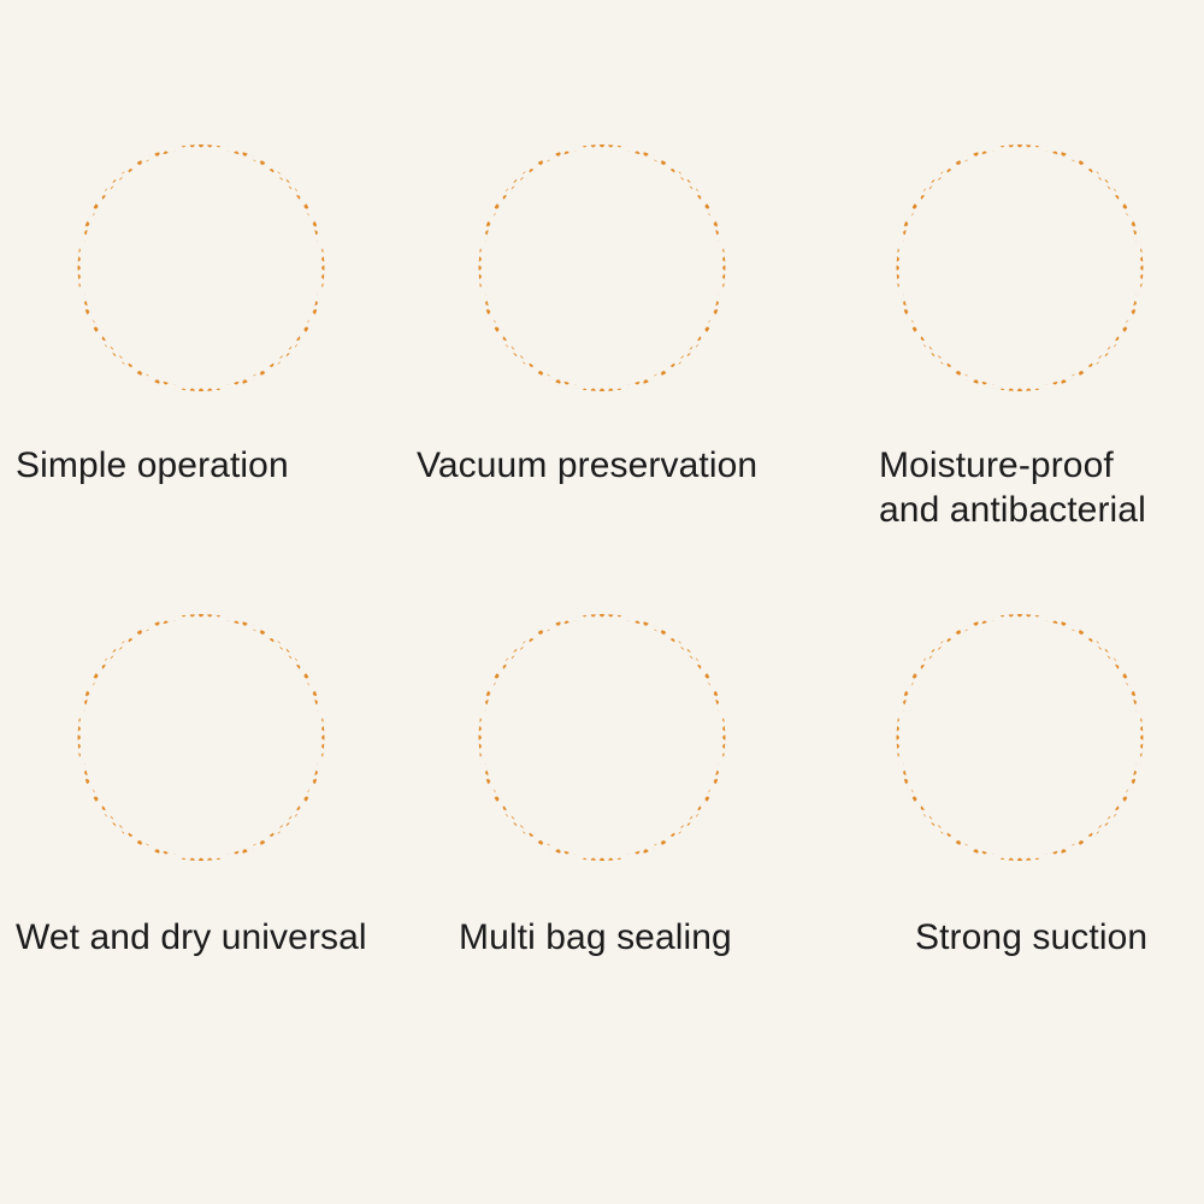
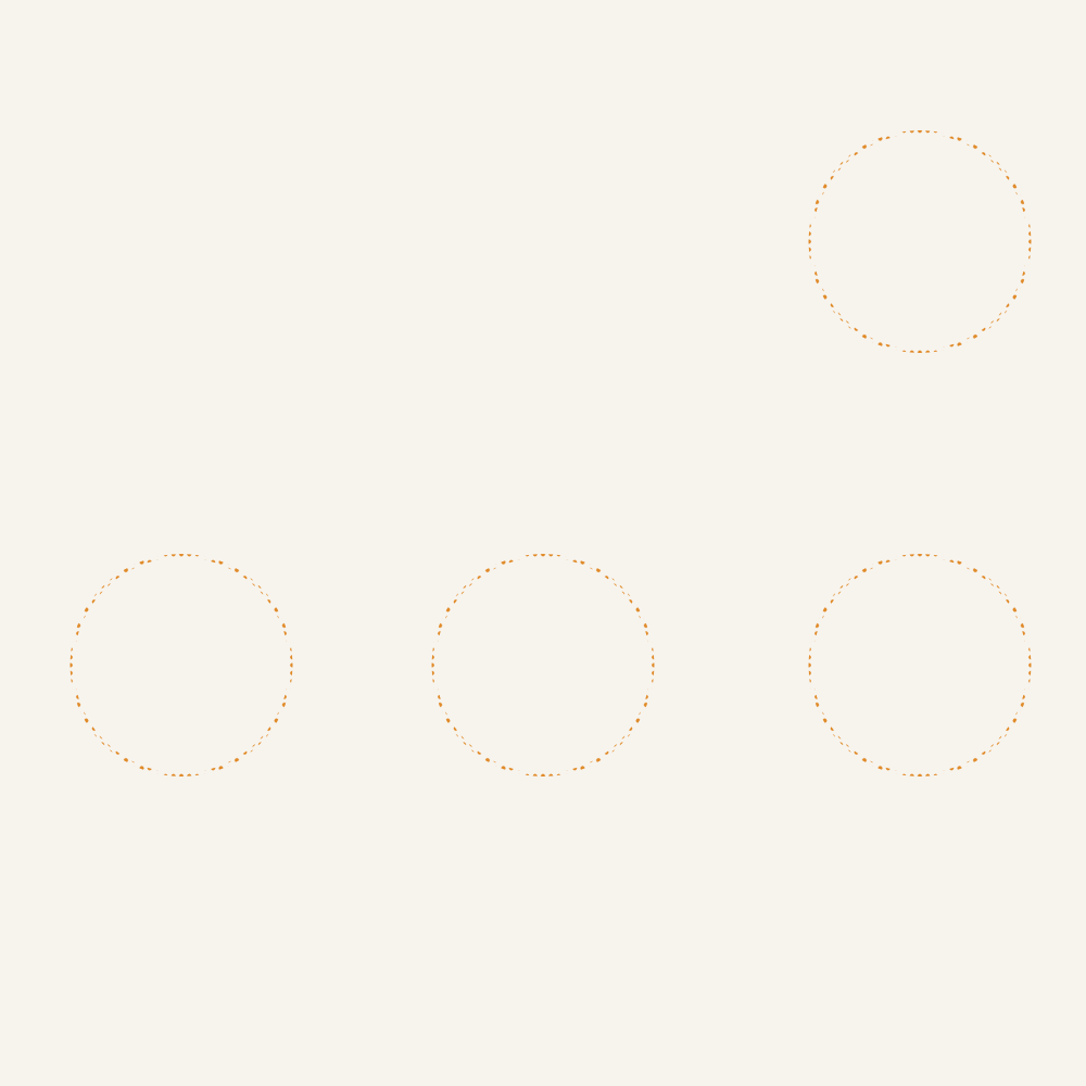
- Simple operation
- Vacuum preservation
- Moisture-proof
- and antibacterial
- Wet and dry universal
- Multi bag sealing
- Strong suction
